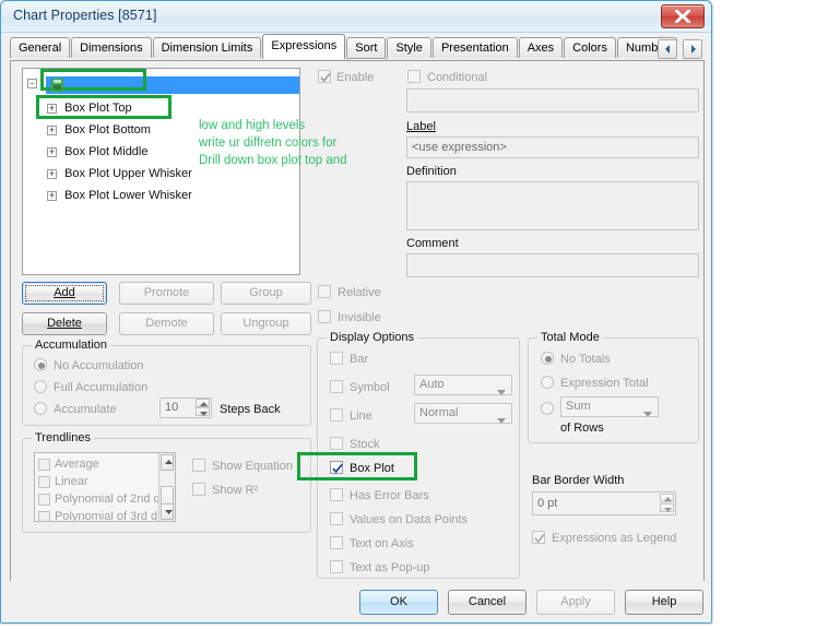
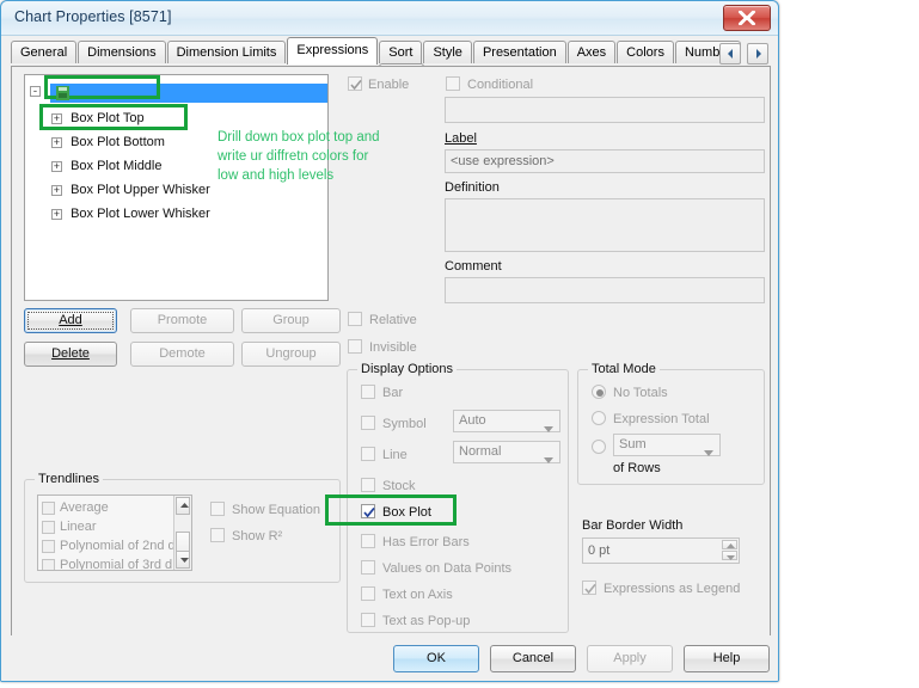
  Chart Properties [8571]
  General
  Dimensions
  Dimension Limits
  Expressions
  Sort
  Style
  Presentation
  Axes
  Colors
  -
  + Box Plot Top
  + Box Plot Bottom
  + Box Plot Middle
  + Box Plot Upper Whisker
  + Box Plot Lower Whisker
  Add
  Promote
  Group
  Delete
  Demote
  Ungroup
- Accumulation
- No Accumulation
- Full Accumulation
- Accumulate
- 10
- Steps Back
  Trendlines
  Average
  Linear
  Polynomial of 2nd d
  Polynomial of 3rd d
  Show Equation
  Show R²
  Enable
  Conditional
  Label
  <use expression>
  Definition
  Comment
  Relative
  Invisible
  Display Options
  Bar
  Symbol
  Auto
  Line
  Normal
  Stock
  Box Plot
  Has Error Bars
  Values on Data Points
  Text on Axis
  Text as Pop-up
  Total Mode
  No Totals
  Expression Total
  Sum
  of Rows
  Bar Border Width
  0 pt
  Expressions as Legend
  OK
  Cancel
  Apply
  Help
- low and high levels
+ Drill down box plot top and
  write ur diffretn colors for
- Drill down box plot top and
+ low and high levels
